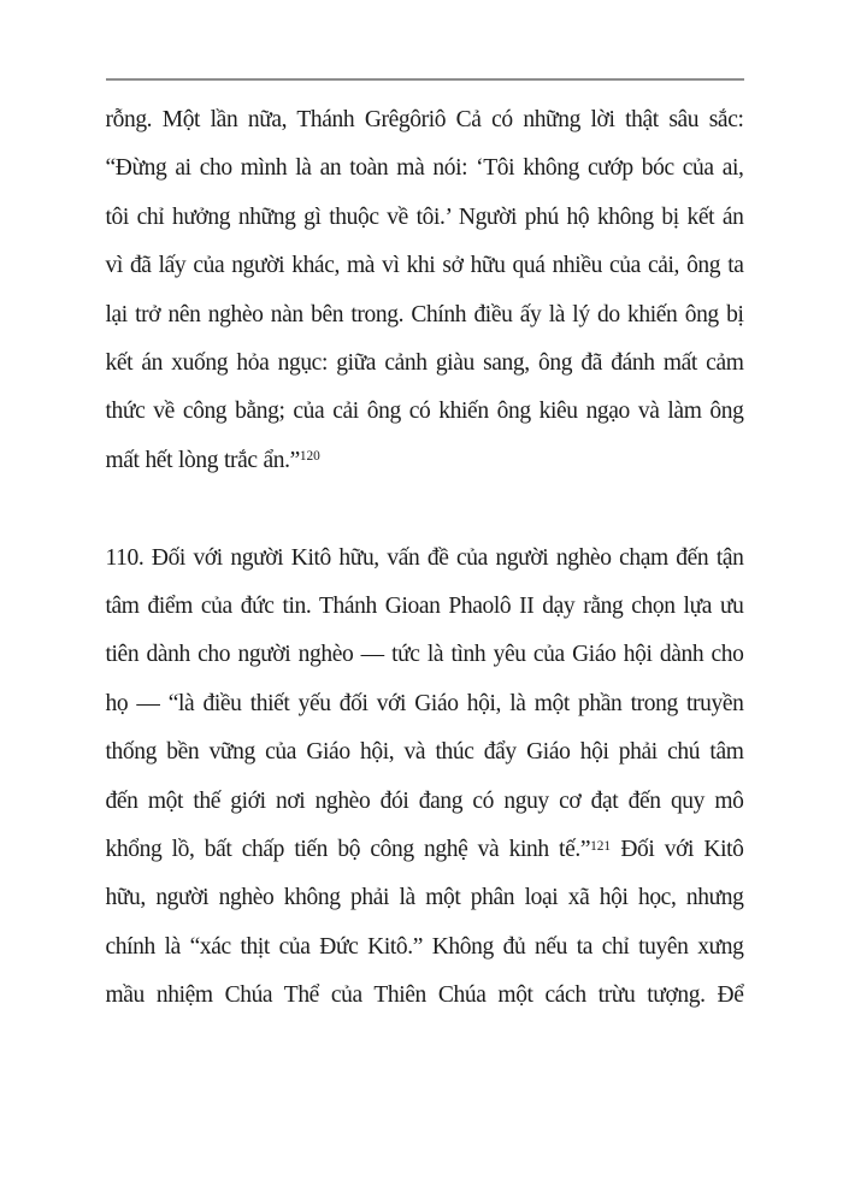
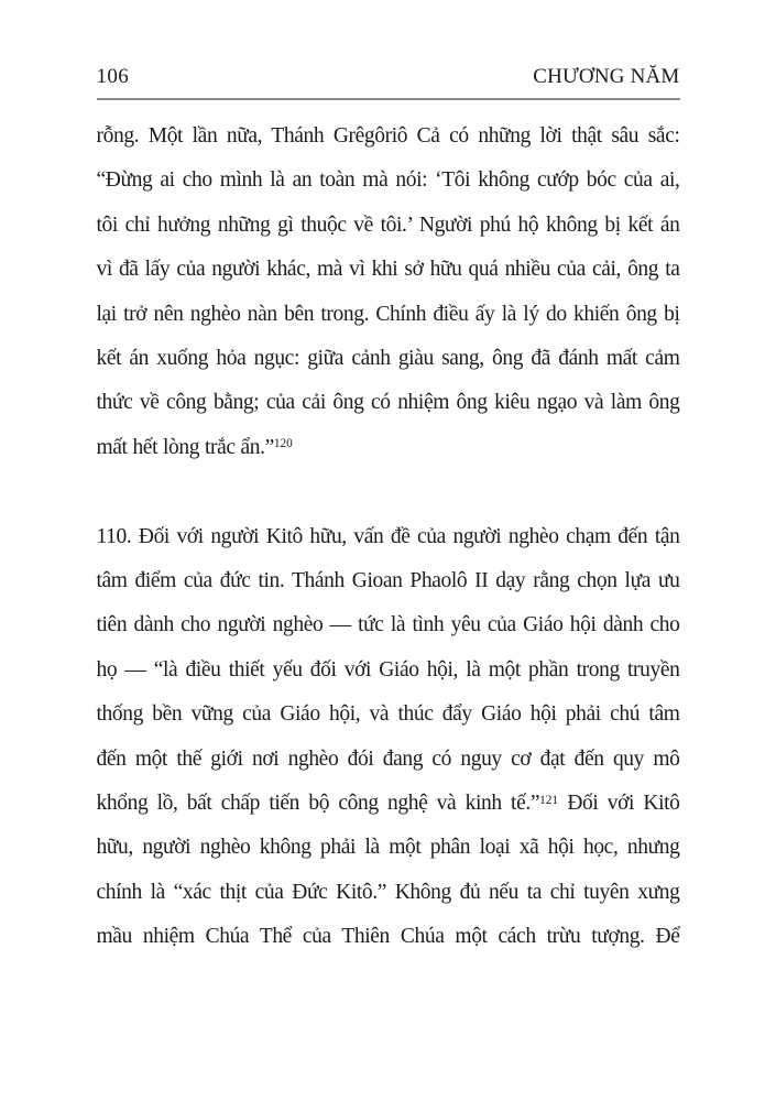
+ 106
+ CHƯƠNG NĂM
  rỗng. Một lần nữa, Thánh Grêgôriô Cả có những lời thật sâu sắc:
  “Đừng ai cho mình là an toàn mà nói: ‘Tôi không cướp bóc của ai,
  tôi chỉ hưởng những gì thuộc về tôi.’ Người phú hộ không bị kết án
  vì đã lấy của người khác, mà vì khi sở hữu quá nhiều của cải, ông ta
  lại trở nên nghèo nàn bên trong. Chính điều ấy là lý do khiến ông bị
  kết án xuống hỏa ngục: giữa cảnh giàu sang, ông đã đánh mất cảm
- thức về công bằng; của cải ông có khiến ông kiêu ngạo và làm ông
+ thức về công bằng; của cải ông có nhiệm ông kiêu ngạo và làm ông
  mất hết lòng trắc ẩn.”120
  110. Đối với người Kitô hữu, vấn đề của người nghèo chạm đến tận
  tâm điểm của đức tin. Thánh Gioan Phaolô II dạy rằng chọn lựa ưu
  tiên dành cho người nghèo — tức là tình yêu của Giáo hội dành cho
  họ — “là điều thiết yếu đối với Giáo hội, là một phần trong truyền
  thống bền vững của Giáo hội, và thúc đẩy Giáo hội phải chú tâm
  đến một thế giới nơi nghèo đói đang có nguy cơ đạt đến quy mô
  khổng lồ, bất chấp tiến bộ công nghệ và kinh tế.”121 Đối với Kitô
  hữu, người nghèo không phải là một phân loại xã hội học, nhưng
  chính là “xác thịt của Đức Kitô.” Không đủ nếu ta chỉ tuyên xưng
  mầu nhiệm Chúa Thể của Thiên Chúa một cách trừu tượng. Để
